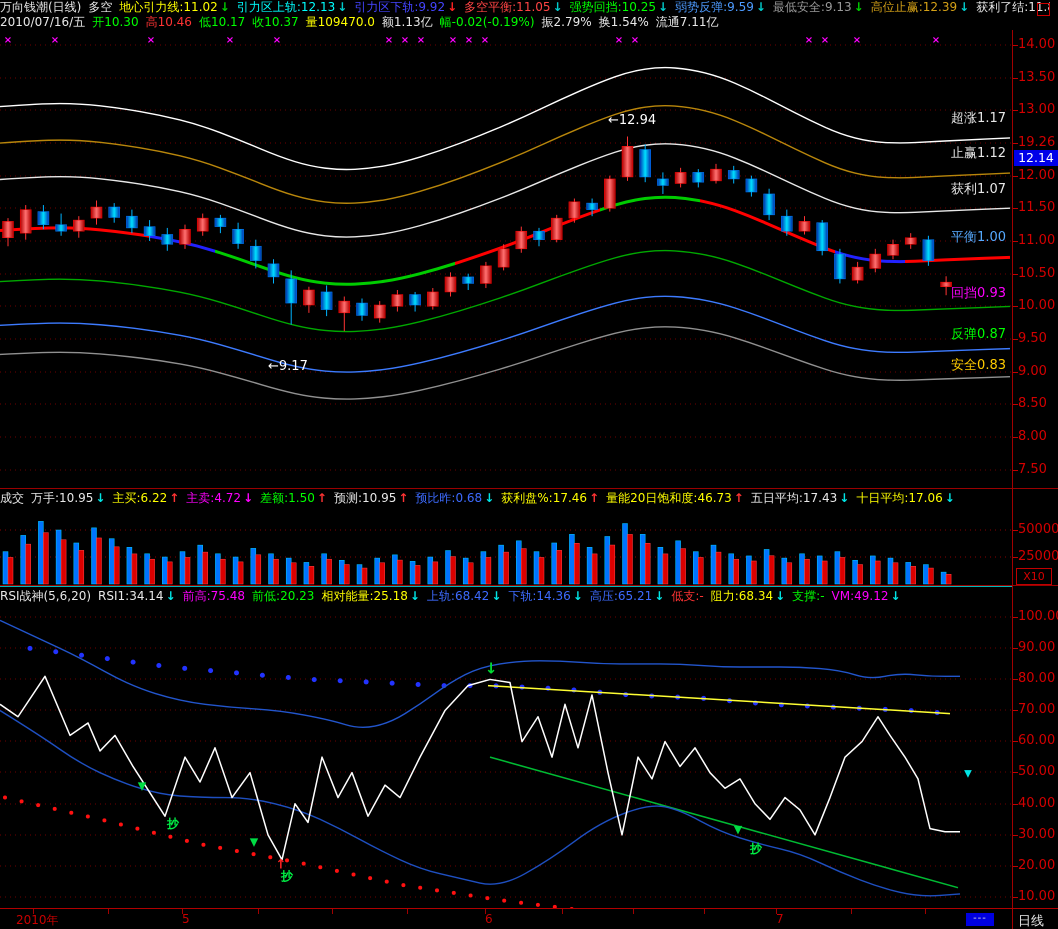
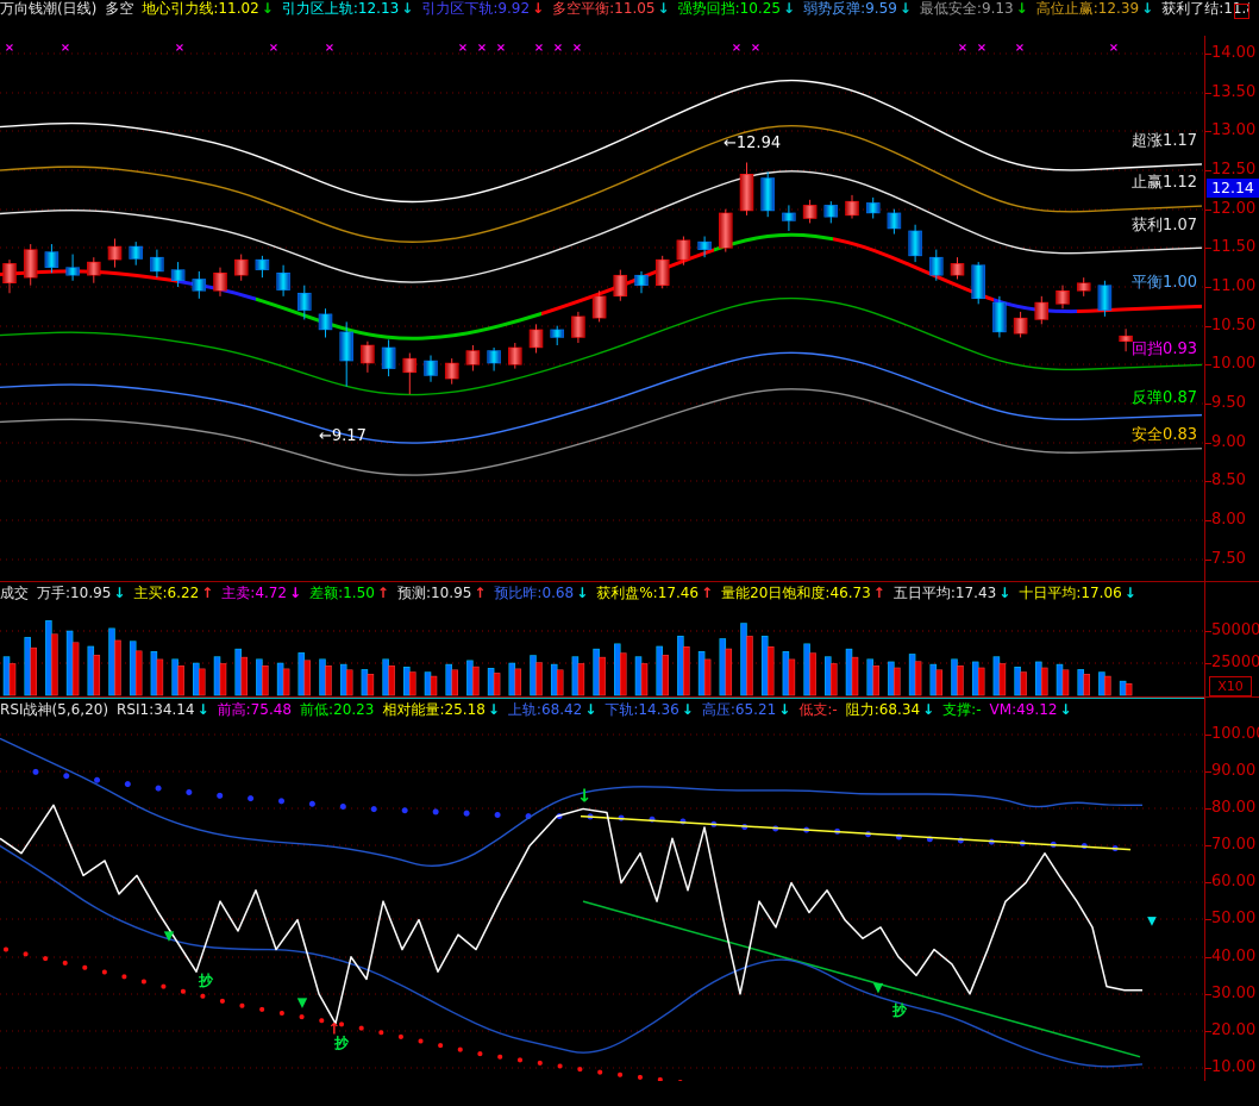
  万向钱潮(日线) 多空 地心引力线:11.02 ↓ 引力区上轨:12.13 ↓ 引力区下轨:9.92 ↓ 多空平衡:11.05 ↓ 强势回挡:10.25 ↓ 弱势反弹:9.59 ↓ 最低安全:9.13 ↓ 高位止赢:12.39 ↓ 获利了结:11.
- 2010/07/16/五 开10.30 高10.46 低10.17 收10.37 量109470.0 额1.13亿 幅-0.02(-0.19%) 振2.79% 换1.54% 流通7.11亿
  ×
  ×
  ×
  ×
  ×
  ×
  ×
  ×
  ×
  ×
  ×
  ×
  ×
  ×
  ×
  ×
  ×
  ←12.94
  ←9.17
  超涨1.17
  止赢1.12
  获利1.07
  平衡1.00
  回挡0.93
  反弹0.87
  安全0.83
  成交 万手:10.95 ↓ 主买:6.22 ↑ 主卖:4.72 ↓ 差额:1.50 ↑ 预测:10.95 ↑ 预比昨:0.68 ↓ 获利盘%:17.46 ↑ 量能20日饱和度:46.73 ↑ 五日平均:17.43 ↓ 十日平均:17.06 ↓
  RSI战神(5,6,20) RSI1:34.14 ↓ 前高:75.48 前低:20.23 相对能量:25.18 ↓ 上轨:68.42 ↓ 下轨:14.36 ↓ 高压:65.21 ↓ 低支:- 阻力:68.34 ↓ 支撑:- VM:49.12 ↓
  ▼
  抄
  ▼
  ↑
  抄
  ↓
  ▼
  抄
  ▼
  12.14
  X10
  14.00
  13.50
  13.00
- 19.26
+ 12.50
  12.00
  11.50
  11.00
  10.50
  10.00
  9.50
  9.00
  8.50
  8.00
  7.50
  50000
  25000
  100.0
  90.00
  80.00
  70.00
  60.00
  50.00
  40.00
  30.00
  20.00
  10.00
- 2010年
- ---
- 日线
- 5
- 6
- 7
